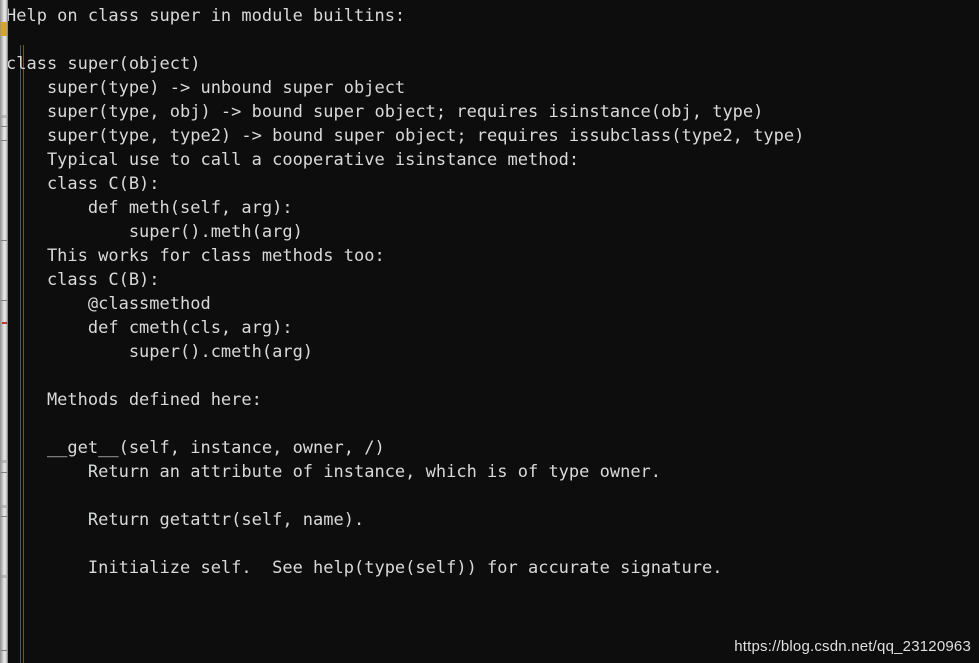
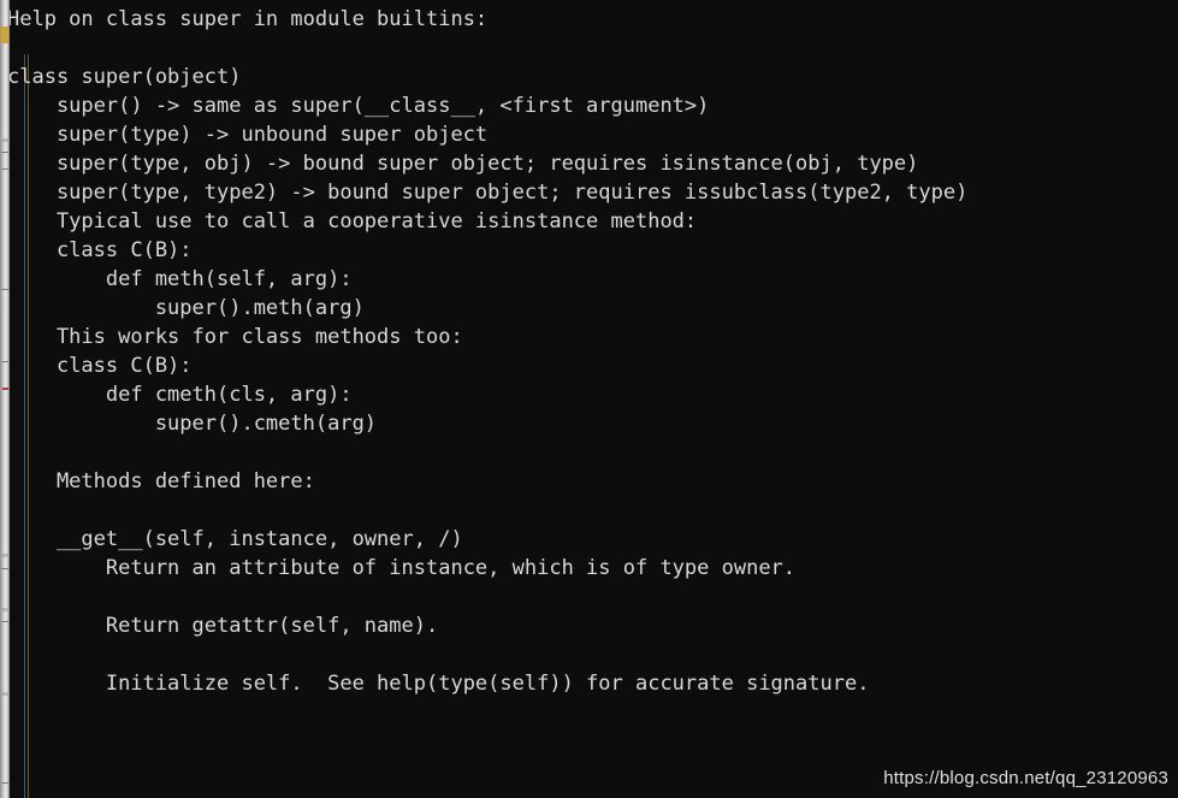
  Help on class super in module builtins:
  class super(object)
+ super() -> same as super(__class__, <first argument>)
  super(type) -> unbound super object
  super(type, obj) -> bound super object; requires isinstance(obj, type)
  super(type, type2) -> bound super object; requires issubclass(type2, type)
  Typical use to call a cooperative isinstance method:
  class C(B):
  def meth(self, arg):
  super().meth(arg)
  This works for class methods too:
  class C(B):
- @classmethod
  def cmeth(cls, arg):
  super().cmeth(arg)
  Methods defined here:
  __get__(self, instance, owner, /)
  Return an attribute of instance, which is of type owner.
  Return getattr(self, name).
  Initialize self. See help(type(self)) for accurate signature.
  https://blog.csdn.net/qq_23120963
